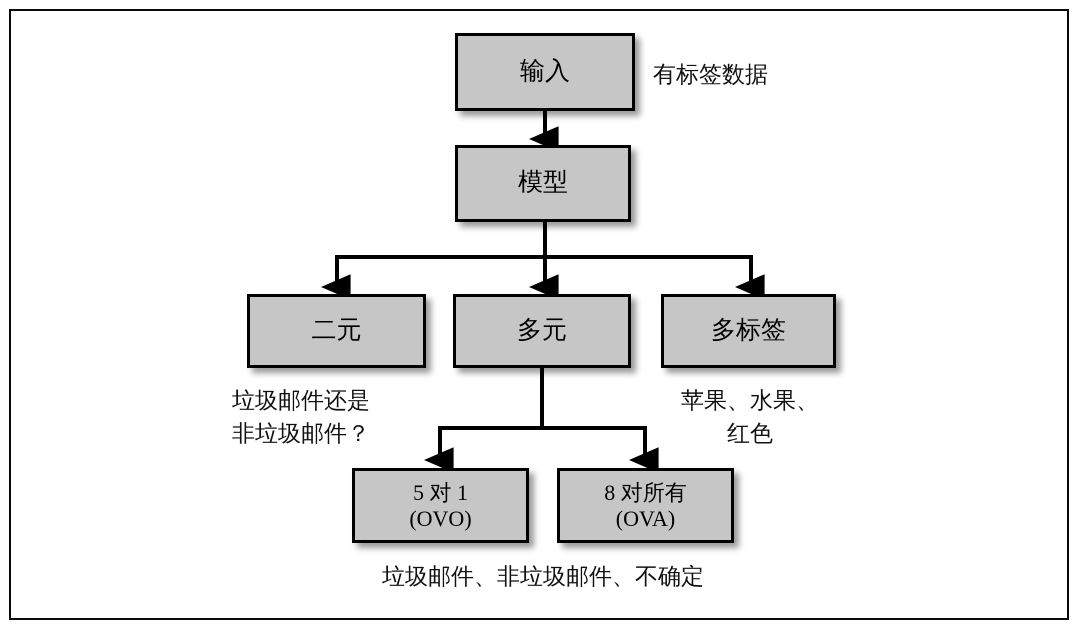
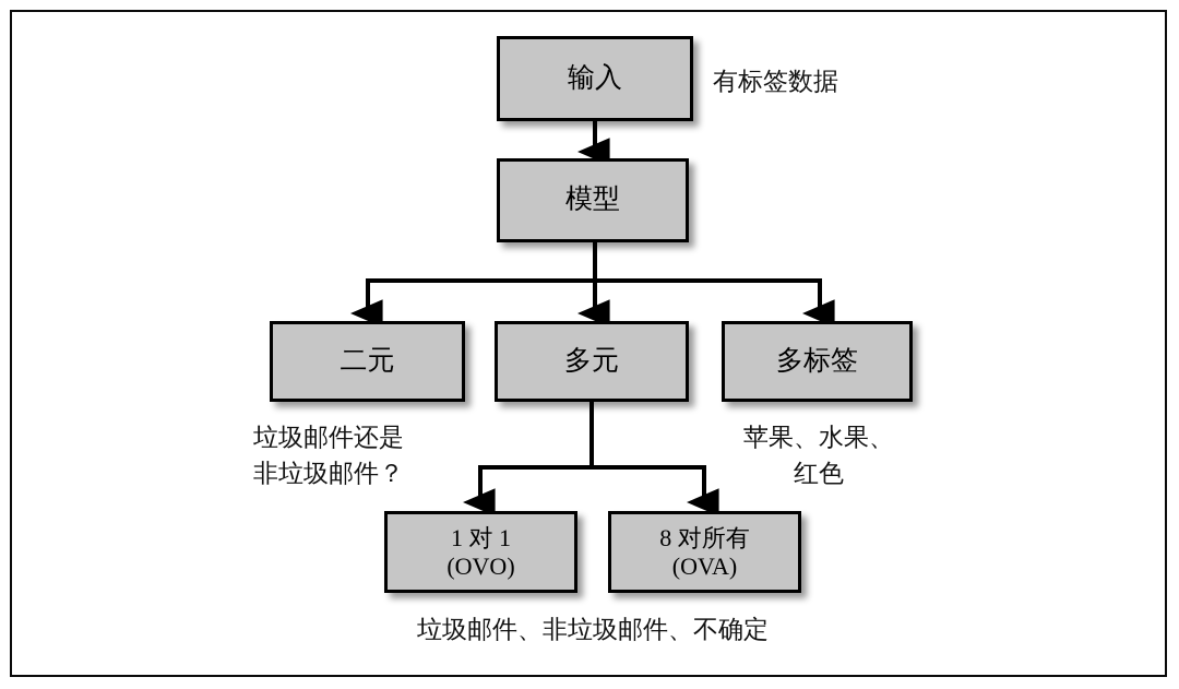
  输入
  模型
  二元
  多元
  多标签
- 5 对 1
+ 1 对 1
  (OVO)
  8 对所有
  (OVA)
  有标签数据
  垃圾邮件还是
  非垃圾邮件？
  苹果、水果、
  红色
  垃圾邮件、非垃圾邮件、不确定
